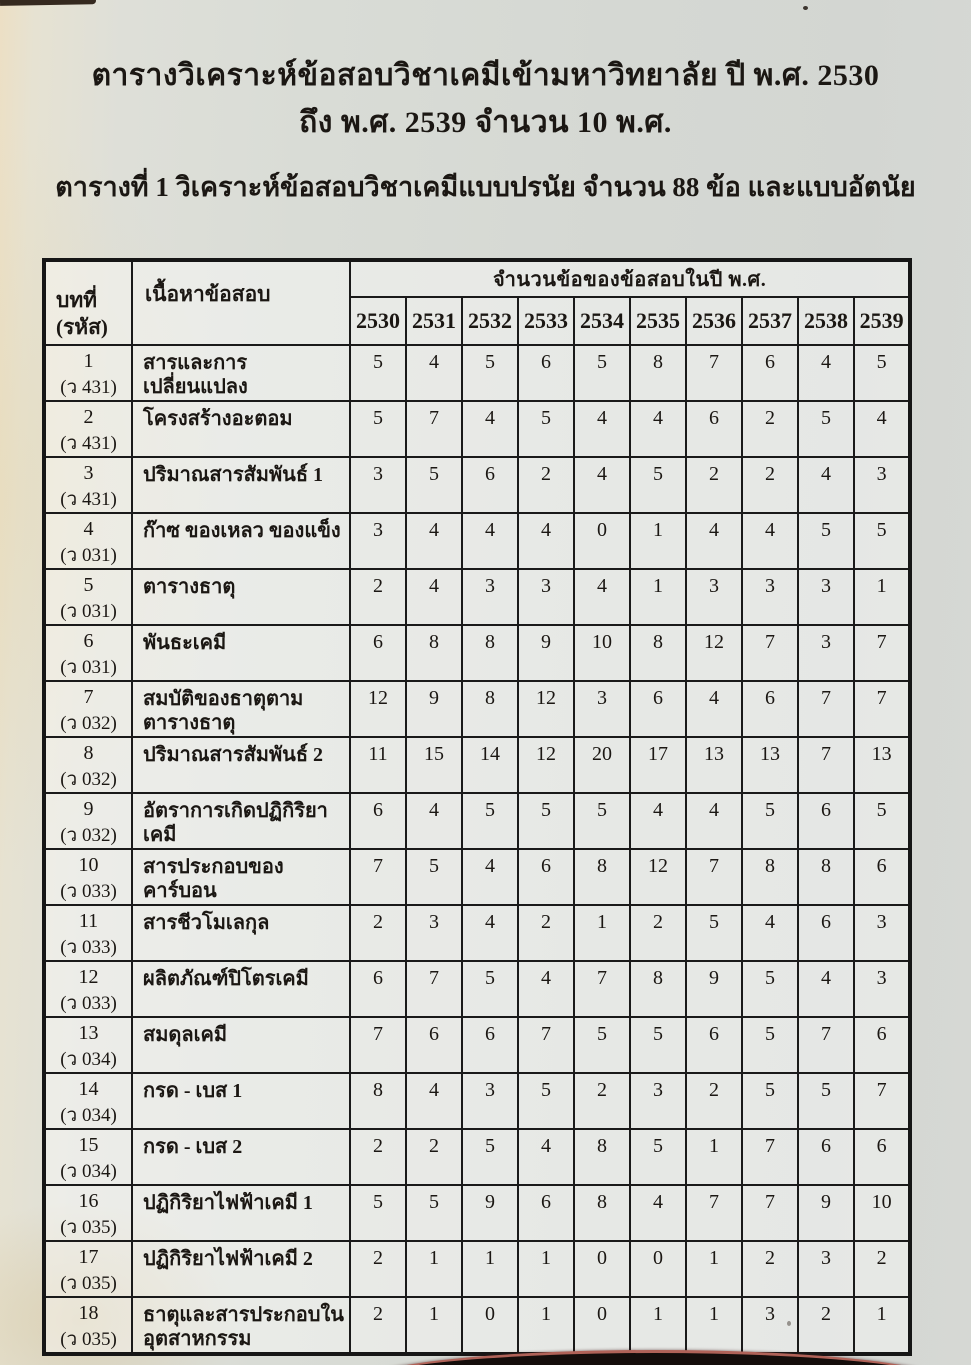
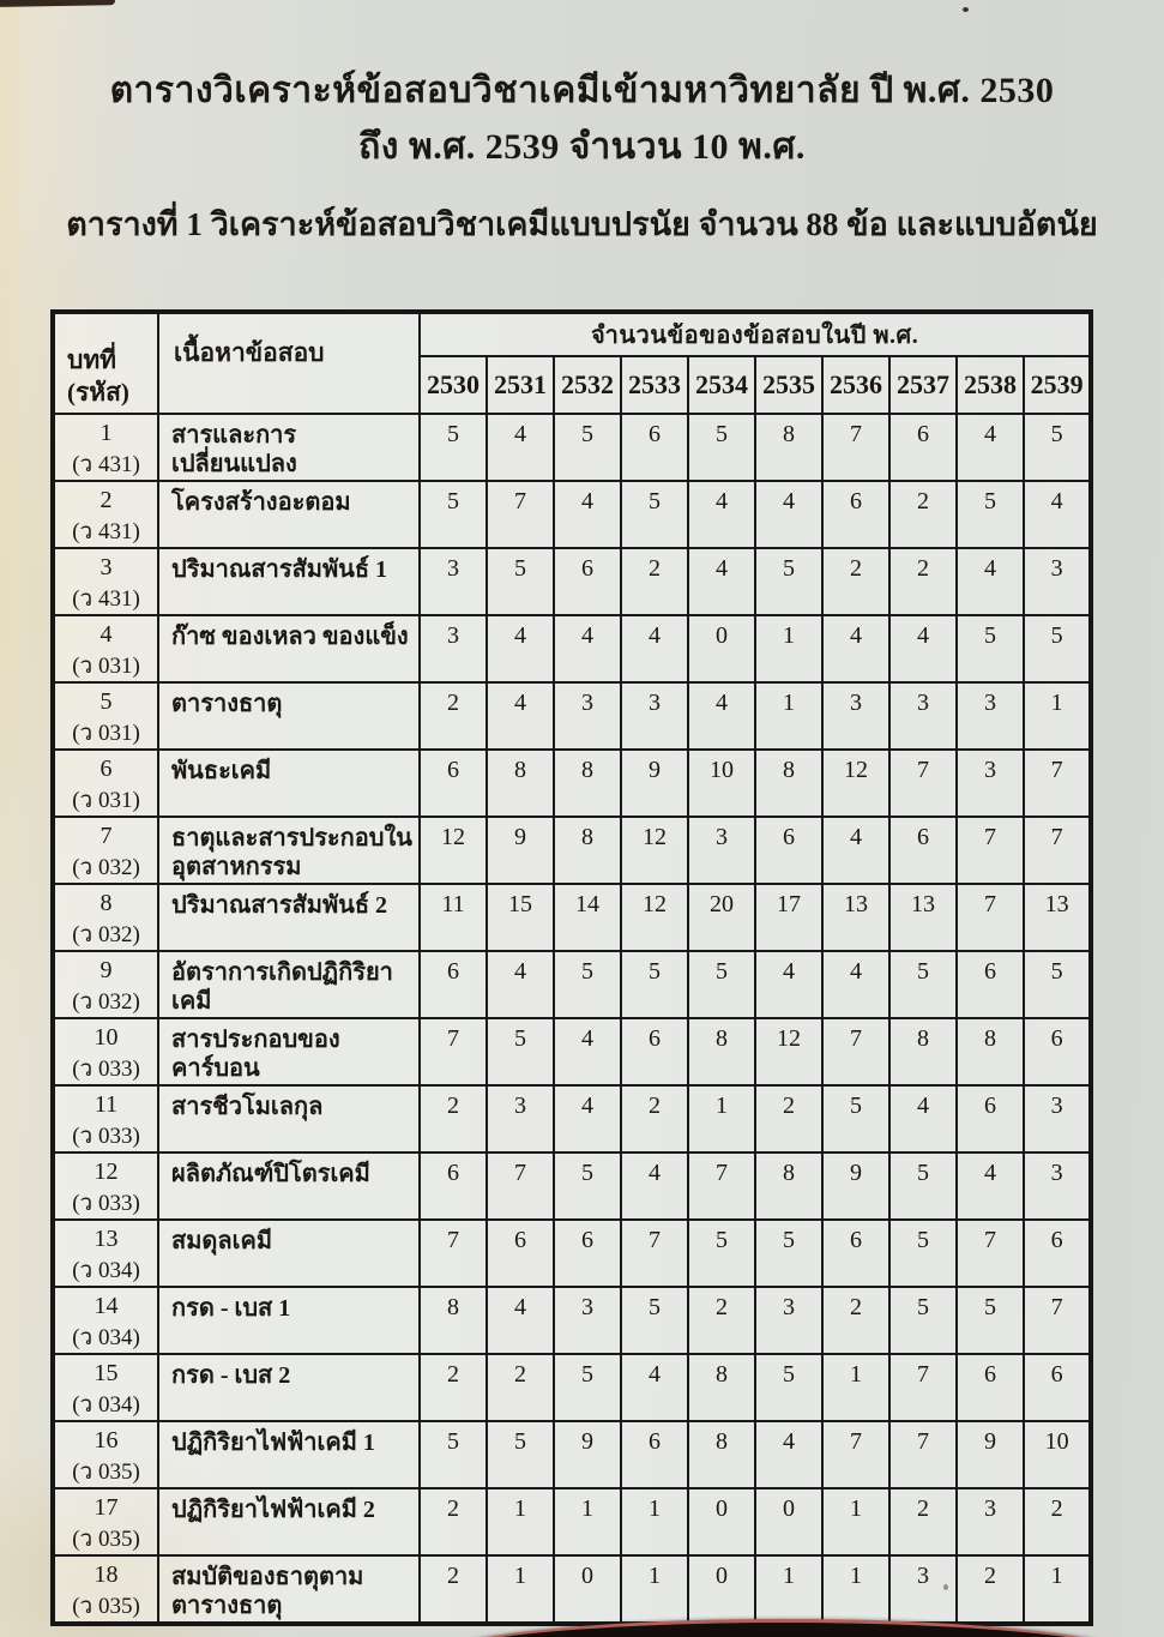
  ตารางวิเคราะห์ข้อสอบวิชาเคมีเข้ามหาวิทยาลัย ปี พ.ศ. 2530
  ถึง พ.ศ. 2539 จำนวน 10 พ.ศ.
  ตารางที่ 1 วิเคราะห์ข้อสอบวิชาเคมีแบบปรนัย จำนวน 88 ข้อ และแบบอัตนัย
  บทที่ (รหัส)	เนื้อหาข้อสอบ	จำนวนข้อของข้อสอบในปี พ.ศ.
  2530	2531	2532	2533	2534	2535	2536	2537	2538	2539
  1(ว 431)	สารและการเปลี่ยนแปลง	5	4	5	6	5	8	7	6	4	5
  2(ว 431)	โครงสร้างอะตอม	5	7	4	5	4	4	6	2	5	4
  3(ว 431)	ปริมาณสารสัมพันธ์ 1	3	5	6	2	4	5	2	2	4	3
  4(ว 031)	ก๊าซ ของเหลว ของแข็ง	3	4	4	4	0	1	4	4	5	5
  5(ว 031)	ตารางธาตุ	2	4	3	3	4	1	3	3	3	1
  6(ว 031)	พันธะเคมี	6	8	8	9	10	8	12	7	3	7
- 7(ว 032)	สมบัติของธาตุตามตารางธาตุ	12	9	8	12	3	6	4	6	7	7
+ 7(ว 032)	ธาตุและสารประกอบใน อุตสาหกรรม	12	9	8	12	3	6	4	6	7	7
  8(ว 032)	ปริมาณสารสัมพันธ์ 2	11	15	14	12	20	17	13	13	7	13
  9(ว 032)	อัตราการเกิดปฏิกิริยาเคมี	6	4	5	5	5	4	4	5	6	5
  10(ว 033)	สารประกอบของคาร์บอน	7	5	4	6	8	12	7	8	8	6
  11(ว 033)	สารชีวโมเลกุล	2	3	4	2	1	2	5	4	6	3
  12(ว 033)	ผลิตภัณฑ์ปิโตรเคมี	6	7	5	4	7	8	9	5	4	3
  13(ว 034)	สมดุลเคมี	7	6	6	7	5	5	6	5	7	6
  14(ว 034)	กรด - เบส 1	8	4	3	5	2	3	2	5	5	7
  15(ว 034)	กรด - เบส 2	2	2	5	4	8	5	1	7	6	6
  16(ว 035)	ปฏิกิริยาไฟฟ้าเคมี 1	5	5	9	6	8	4	7	7	9	10
  17(ว 035)	ปฏิกิริยาไฟฟ้าเคมี 2	2	1	1	1	0	0	1	2	3	2
- 18(ว 035)	ธาตุและสารประกอบใน อุตสาหกรรม	2	1	0	1	0	1	1	3	2	1
+ 18(ว 035)	สมบัติของธาตุตามตารางธาตุ	2	1	0	1	0	1	1	3	2	1
